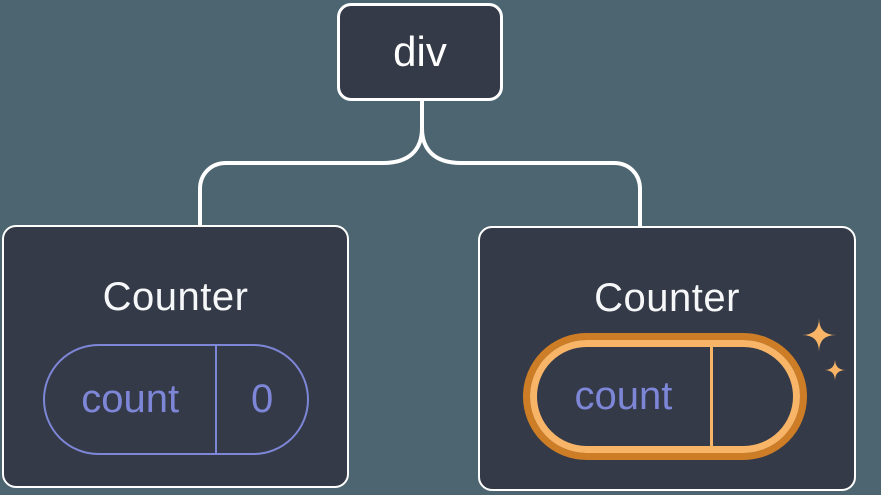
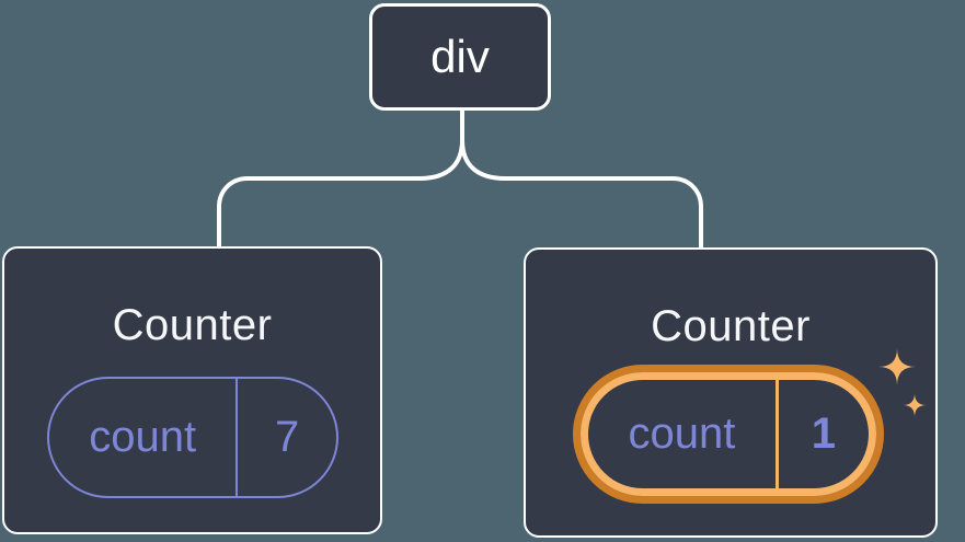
  div
  Counter
  count
- 0
+ 7
  Counter
  count
+ 1
